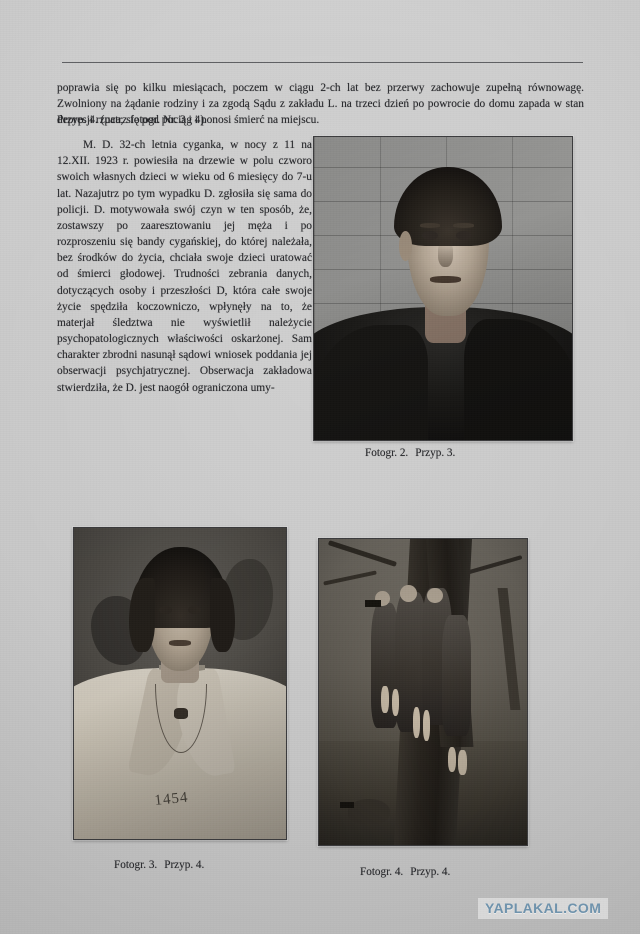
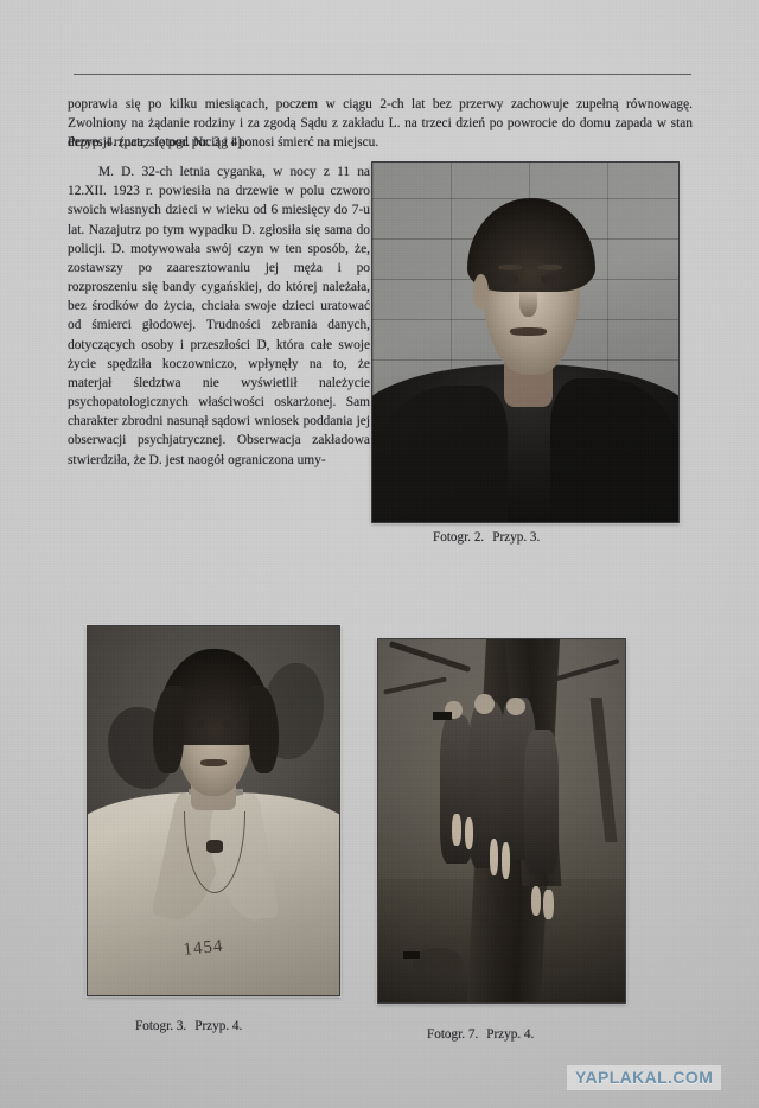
  Przyp. 4. (patrz fotogr. Nr. 3 i 4).
  M. D. 32-ch letnia cyganka, w nocy z 11 na 12.XII. 1923 r. powiesiła na drzewie w polu czworo swoich własnych dzieci w wieku od 6 miesięcy do 7-u lat. Nazajutrz po tym wypadku D. zgłosiła się sama do policji. D. motywowała swój czyn w ten sposób, że, zostawszy po zaaresztowaniu jej męża i po rozproszeniu się bandy cygańskiej, do której należała, bez środków do życia, chciała swoje dzieci uratować od śmierci głodowej. Trudności zebrania danych, dotyczących osoby i przeszłości D, która całe swoje życie spędziła koczowniczo, wpłynęły na to, że materjał śledztwa nie wyświetlił należycie psychopatologicznych właściwości oskarżonej. Sam charakter zbrodni nasunął sądowi wniosek poddania jej obserwacji psychjatrycznej. Obserwacja zakładowa stwierdziła, że D. jest naogół ograniczona umy-
  poprawia się po kilku miesiącach, poczem w ciągu 2-ch lat bez przerwy zachowuje zupełną równowagę. Zwolniony na żądanie rodziny i za zgodą Sądu z zakładu L. na trzeci dzień po powrocie do domu zapada w stan depresji rzuca, się pod pociąg i ponosi śmierć na miejscu.
  Fotogr. 2. Przyp. 3.
  Fotogr. 3. Przyp. 4.
- Fotogr. 4. Przyp. 4.
+ Fotogr. 7. Przyp. 4.
  YAPLAKAL.COM
